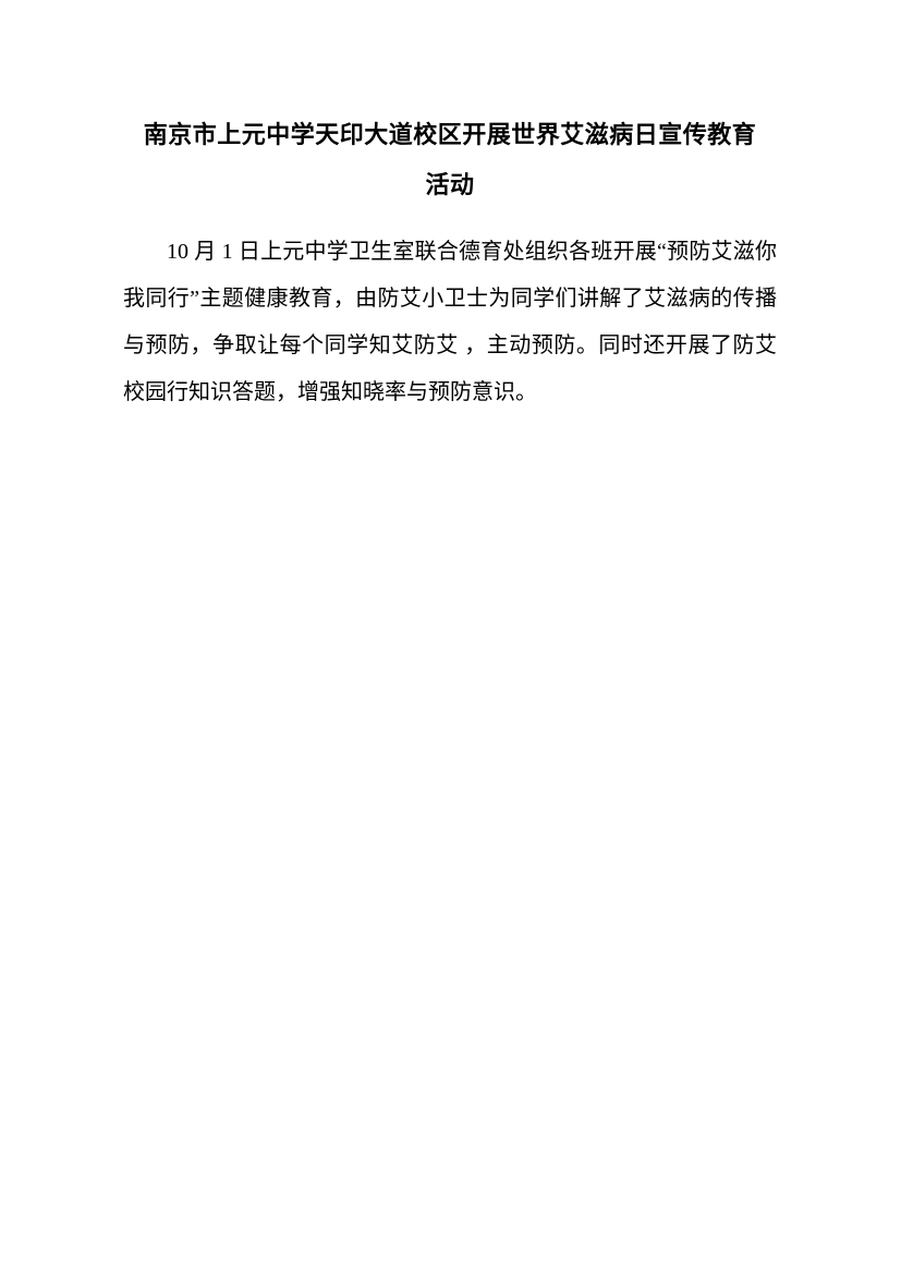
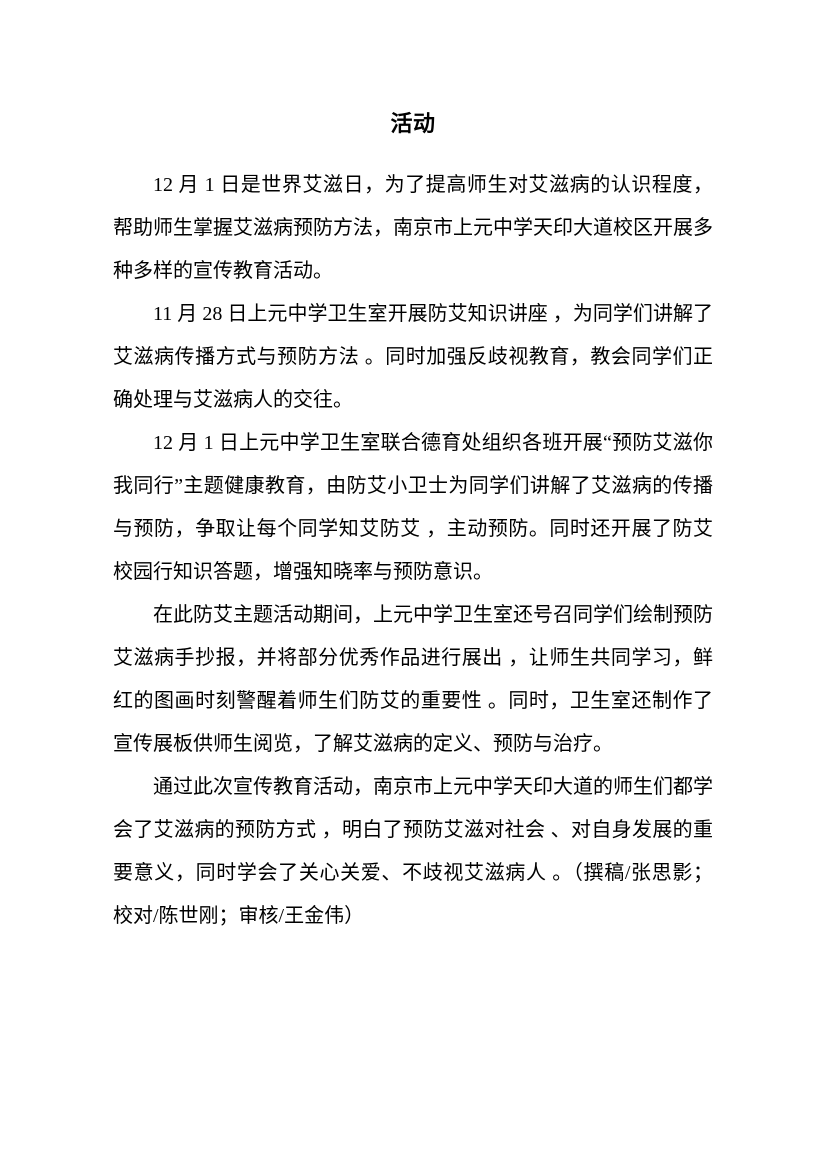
- 南京市上元中学天印大道校区开展世界艾滋病日宣传教育
  活动
+ 12 月 1 日是世界艾滋日，为了提高师生对艾滋病的认识程度，帮助师生掌握艾滋病预防方法，南京市上元中学天印大道校区开展多种多样的宣传教育活动。
+ 11 月 28 日上元中学卫生室开展防艾知识讲座 ，为同学们讲解了艾滋病传播方式与预防方法 。同时加强反歧视教育，教会同学们正确处理与艾滋病人的交往。
- 10 月 1 日上元中学卫生室联合德育处组织各班开展“预防艾滋你我同行”主题健康教育，由防艾小卫士为同学们讲解了艾滋病的传播与预防，争取让每个同学知艾防艾 ，主动预防。同时还开展了防艾校园行知识答题，增强知晓率与预防意识。
+ 12 月 1 日上元中学卫生室联合德育处组织各班开展“预防艾滋你我同行”主题健康教育，由防艾小卫士为同学们讲解了艾滋病的传播与预防，争取让每个同学知艾防艾 ，主动预防。同时还开展了防艾校园行知识答题，增强知晓率与预防意识。
+ 在此防艾主题活动期间，上元中学卫生室还号召同学们绘制预防艾滋病手抄报，并将部分优秀作品进行展出 ，让师生共同学习，鲜红的图画时刻警醒着师生们防艾的重要性 。同时，卫生室还制作了宣传展板供师生阅览，了解艾滋病的定义、预防与治疗。
+ 通过此次宣传教育活动，南京市上元中学天印大道的师生们都学会了艾滋病的预防方式 ，明白了预防艾滋对社会 、对自身发展的重要意义，同时学会了关心关爱、不歧视艾滋病人 。（撰稿/张思影；校对/陈世刚；审核/王金伟）
